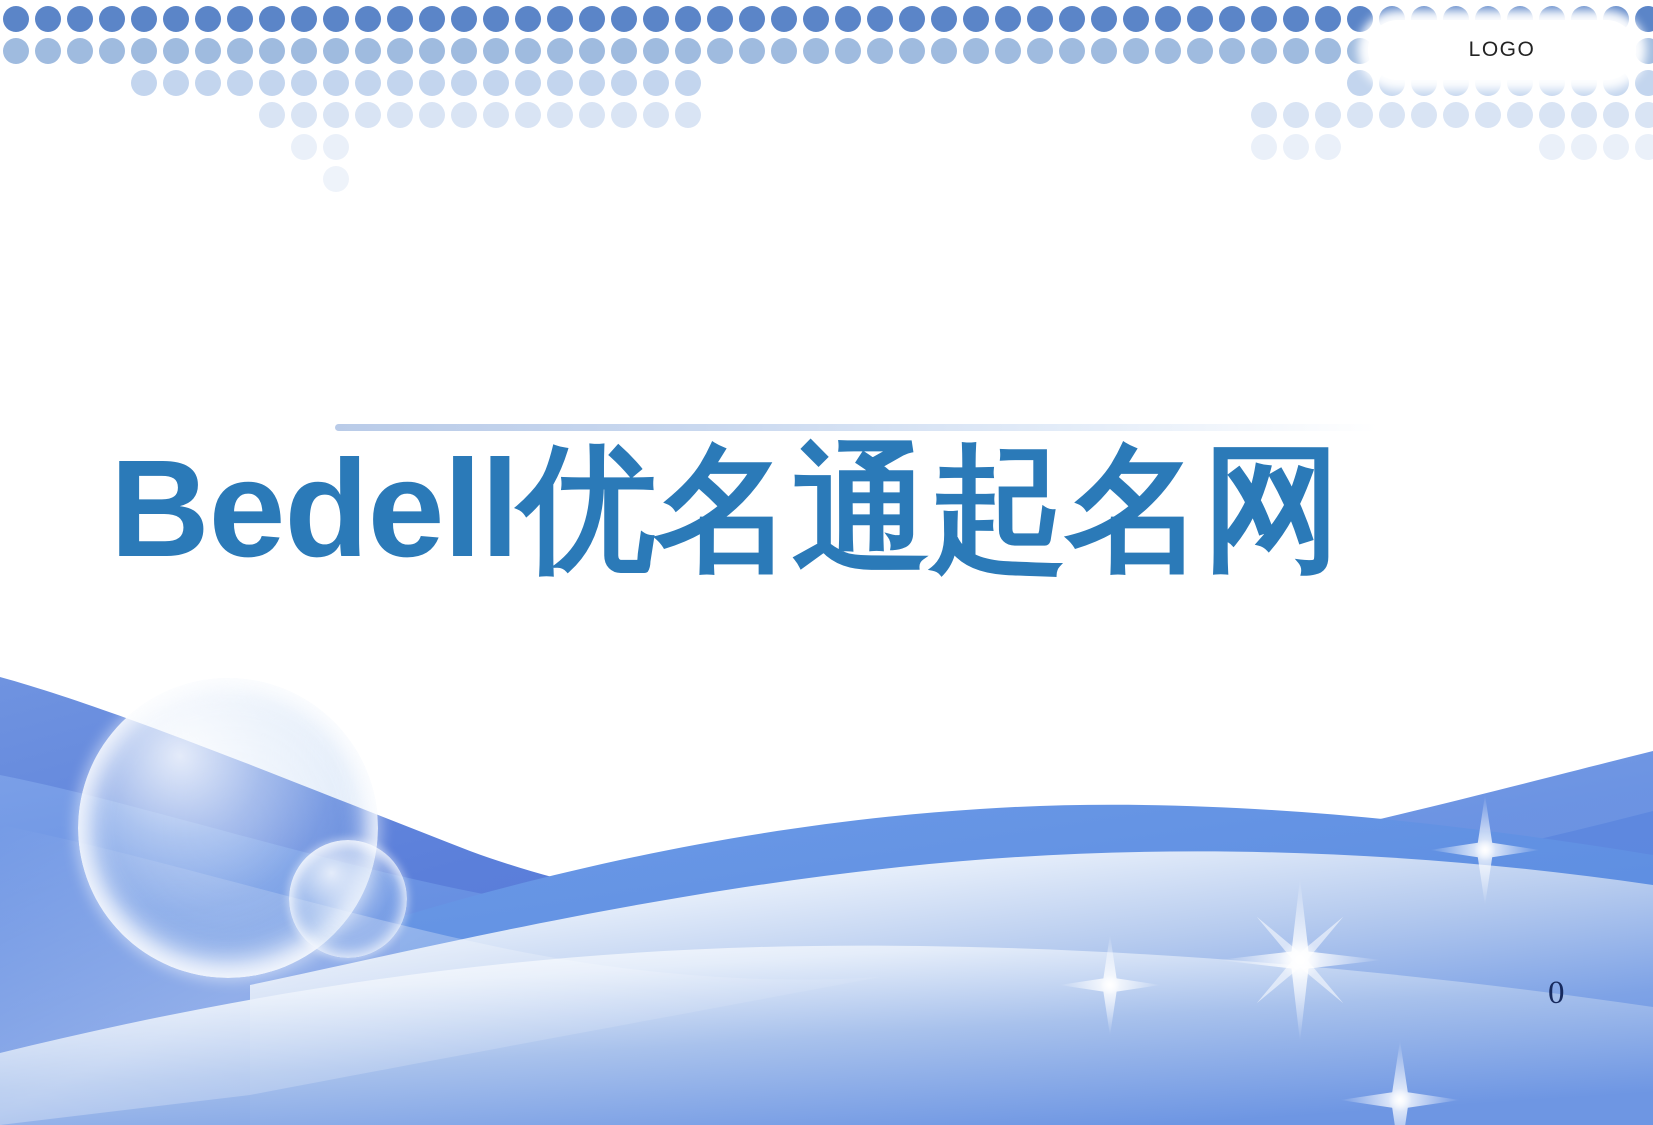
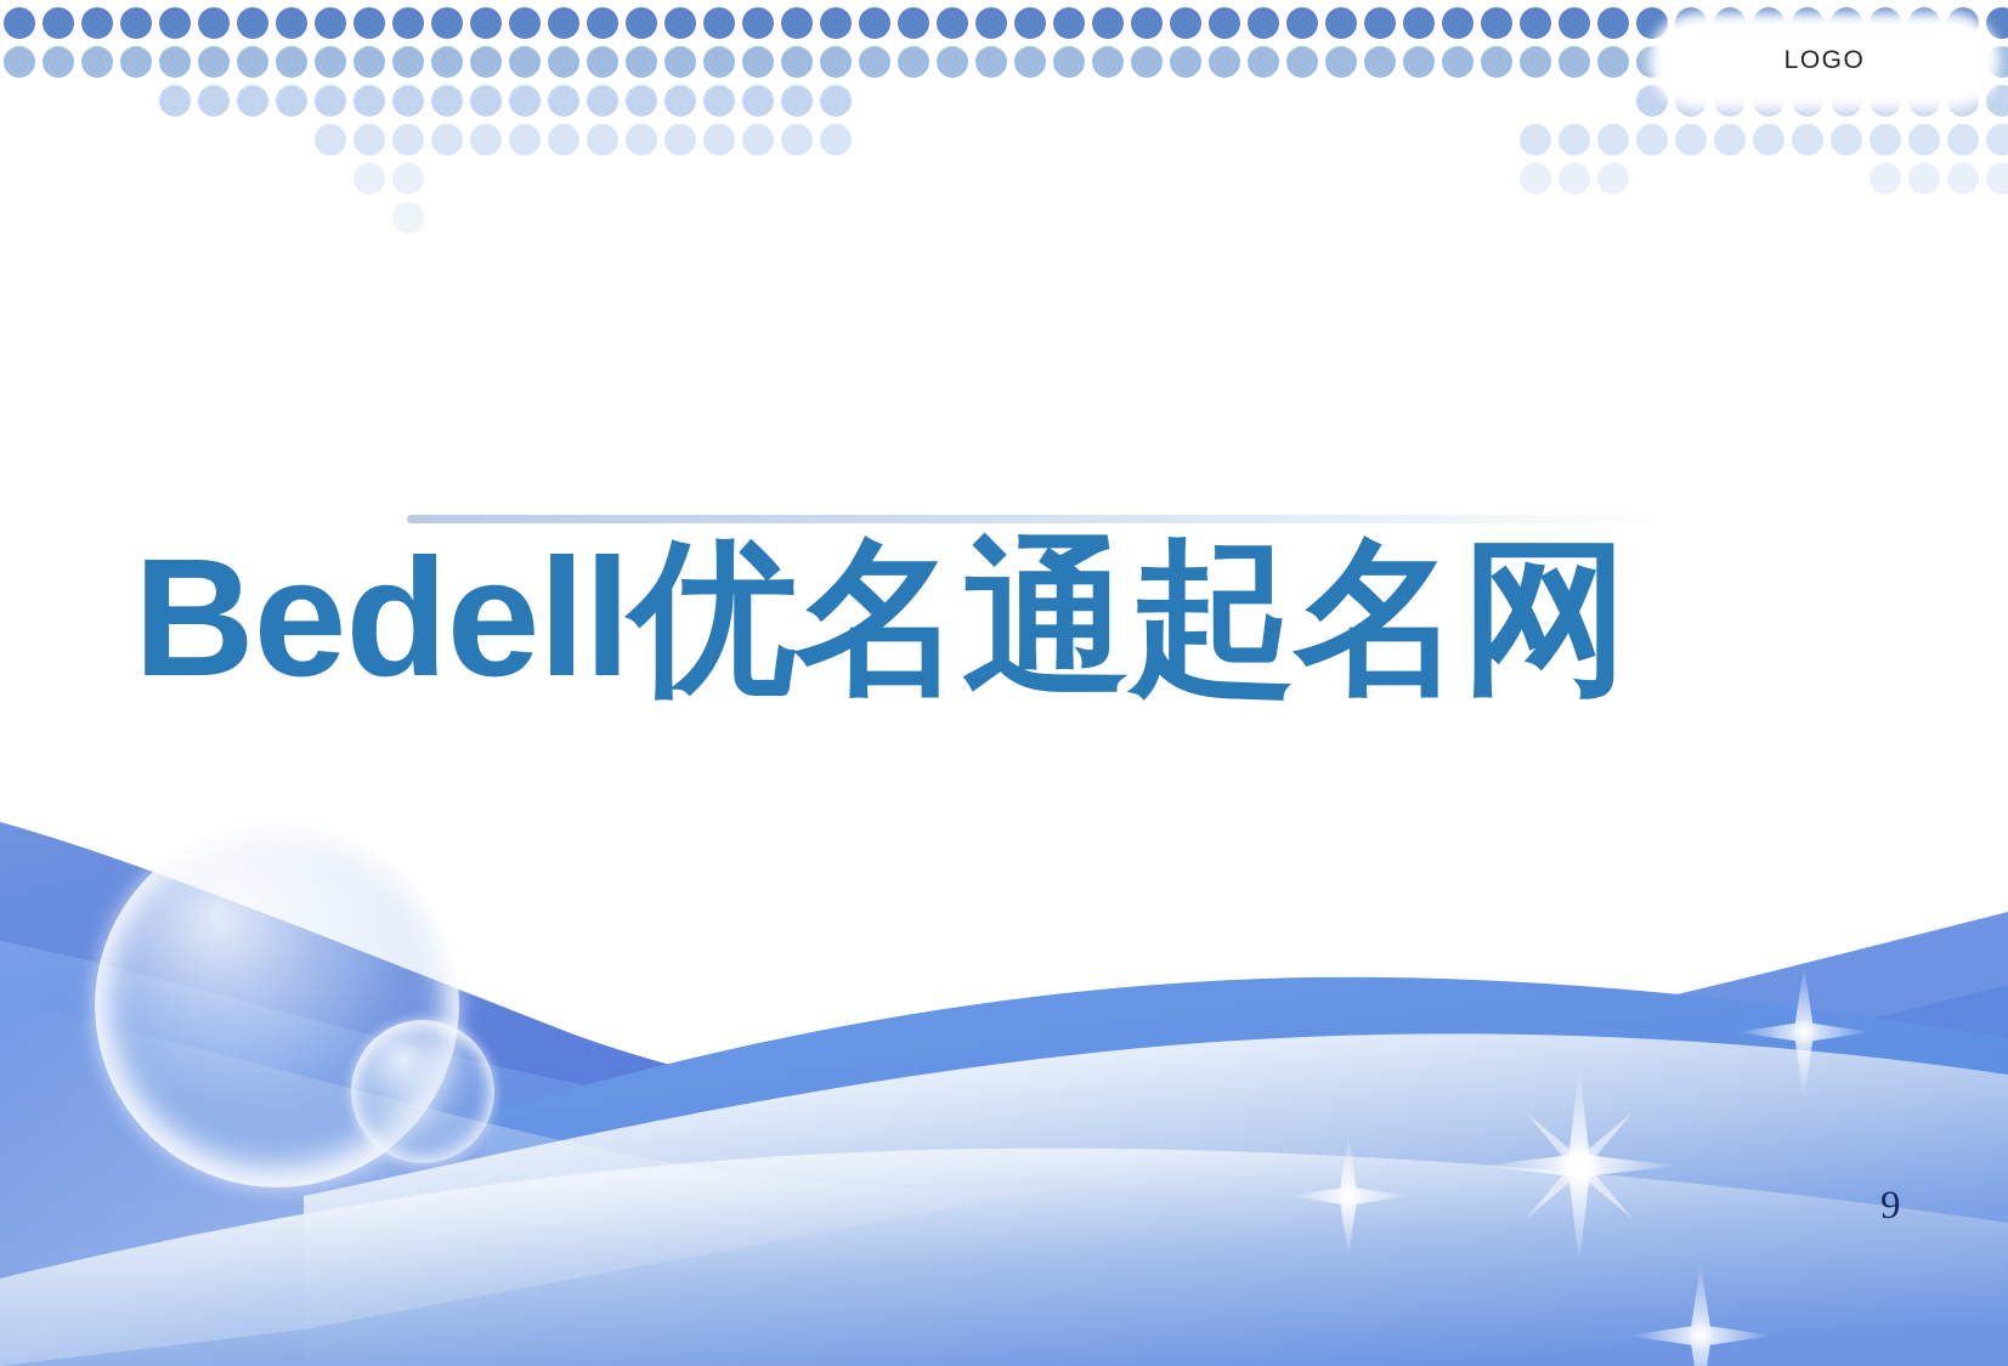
  LOGO
  Bedell优名通起名网
- 0
+ 9
